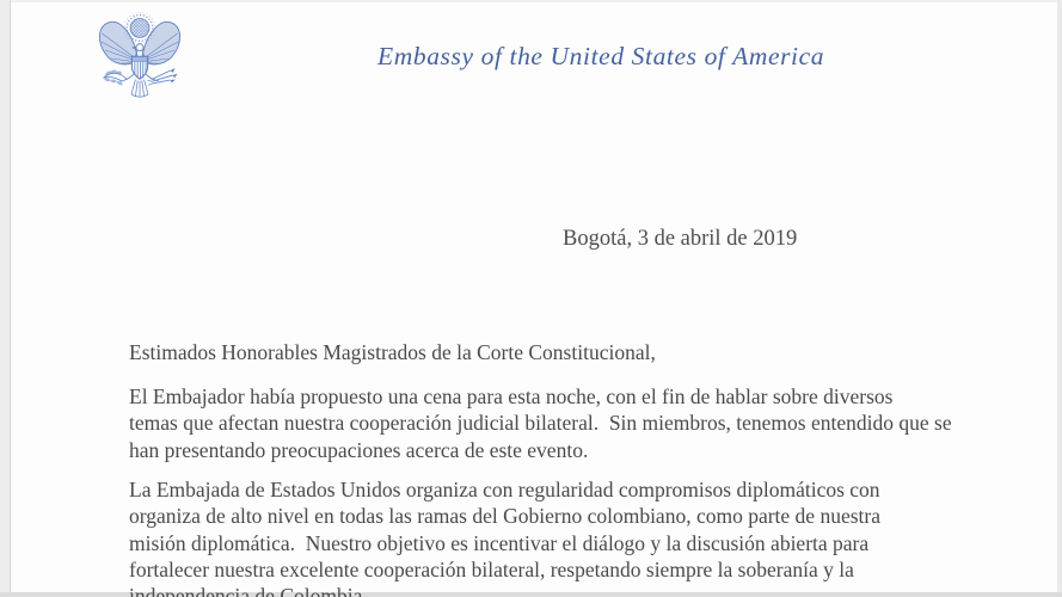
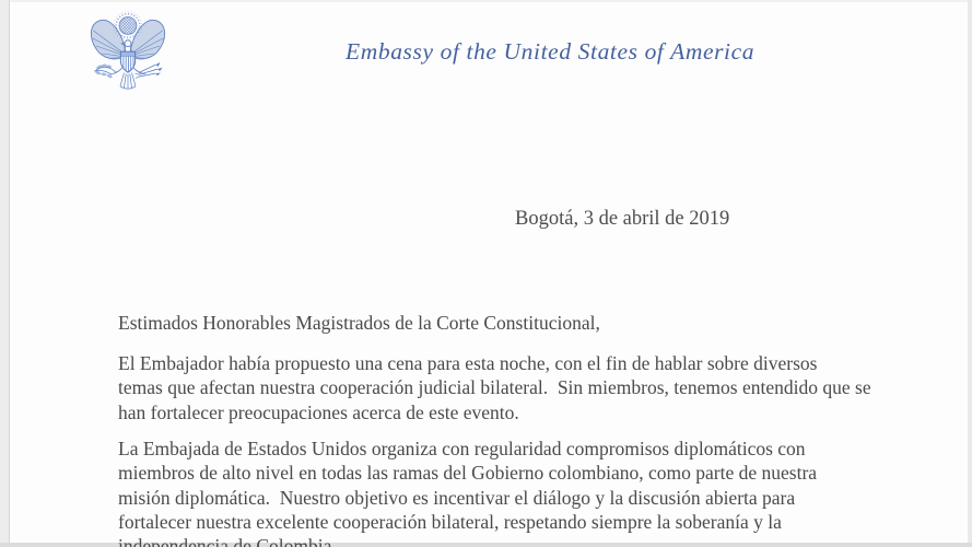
  Embassy of the United States of America
  Bogotá, 3 de abril de 2019
  Estimados Honorables Magistrados de la Corte Constitucional,
  El Embajador había propuesto una cena para esta noche, con el fin de hablar sobre diversos
  temas que afectan nuestra cooperación judicial bilateral. Sin miembros, tenemos entendido que se
- han presentando preocupaciones acerca de este evento.
+ han fortalecer preocupaciones acerca de este evento.
  La Embajada de Estados Unidos organiza con regularidad compromisos diplomáticos con
- organiza de alto nivel en todas las ramas del Gobierno colombiano, como parte de nuestra
+ miembros de alto nivel en todas las ramas del Gobierno colombiano, como parte de nuestra
  misión diplomática. Nuestro objetivo es incentivar el diálogo y la discusión abierta para
  fortalecer nuestra excelente cooperación bilateral, respetando siempre la soberanía y la
  independencia de Colombia.
